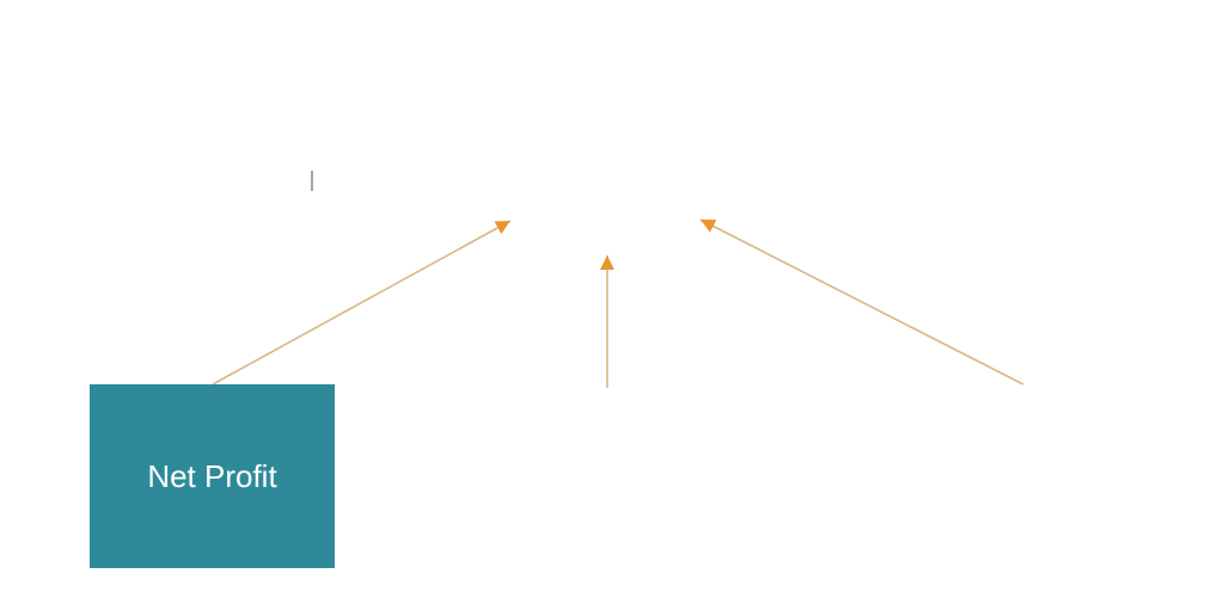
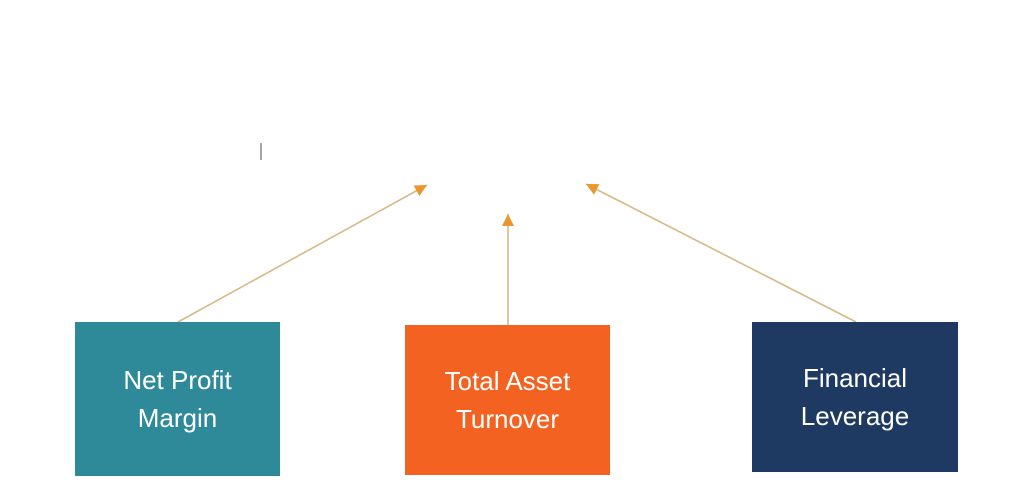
  Net Profit
+ Margin
+ Total Asset
+ Turnover
+ Financial
+ Leverage
